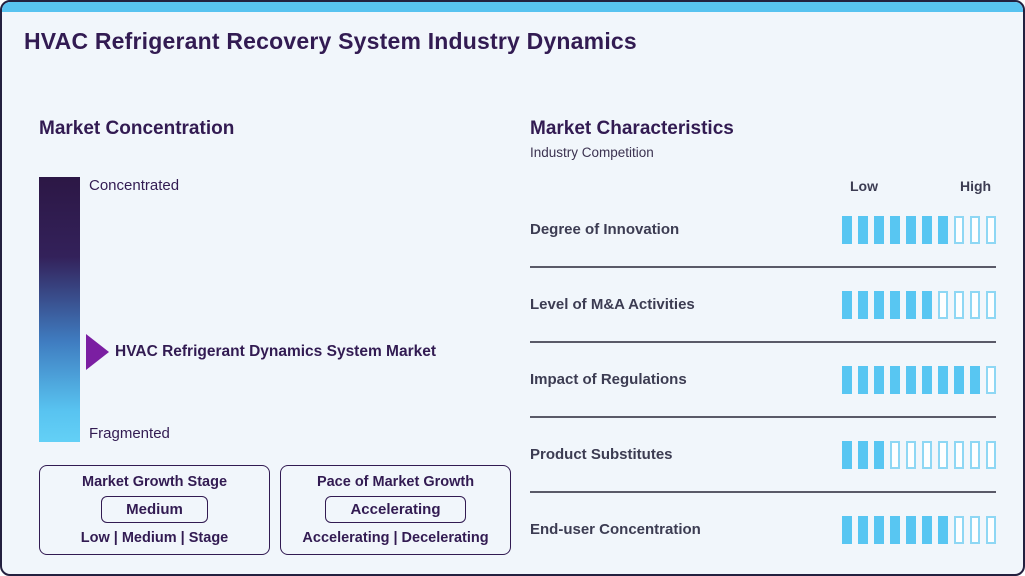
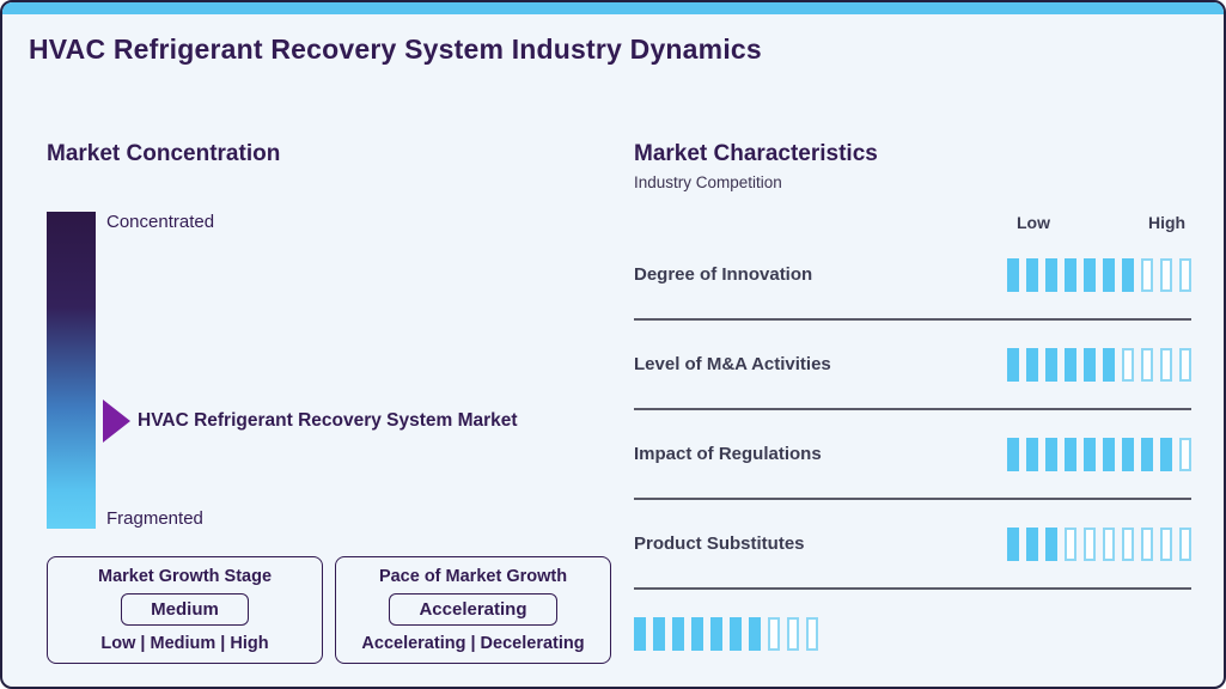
  HVAC Refrigerant Recovery System Industry Dynamics
  Market Concentration
  Concentrated
  Fragmented
- HVAC Refrigerant Dynamics System Market
+ HVAC Refrigerant Recovery System Market
  Market Growth Stage
  Medium
- Low | Medium | Stage
+ Low | Medium | High
  Pace of Market Growth
  Accelerating
  Accelerating | Decelerating
  Market Characteristics
  Industry Competition
  Low
  High
  Degree of Innovation
  Level of M&A Activities
  Impact of Regulations
  Product Substitutes
- End-user Concentration
